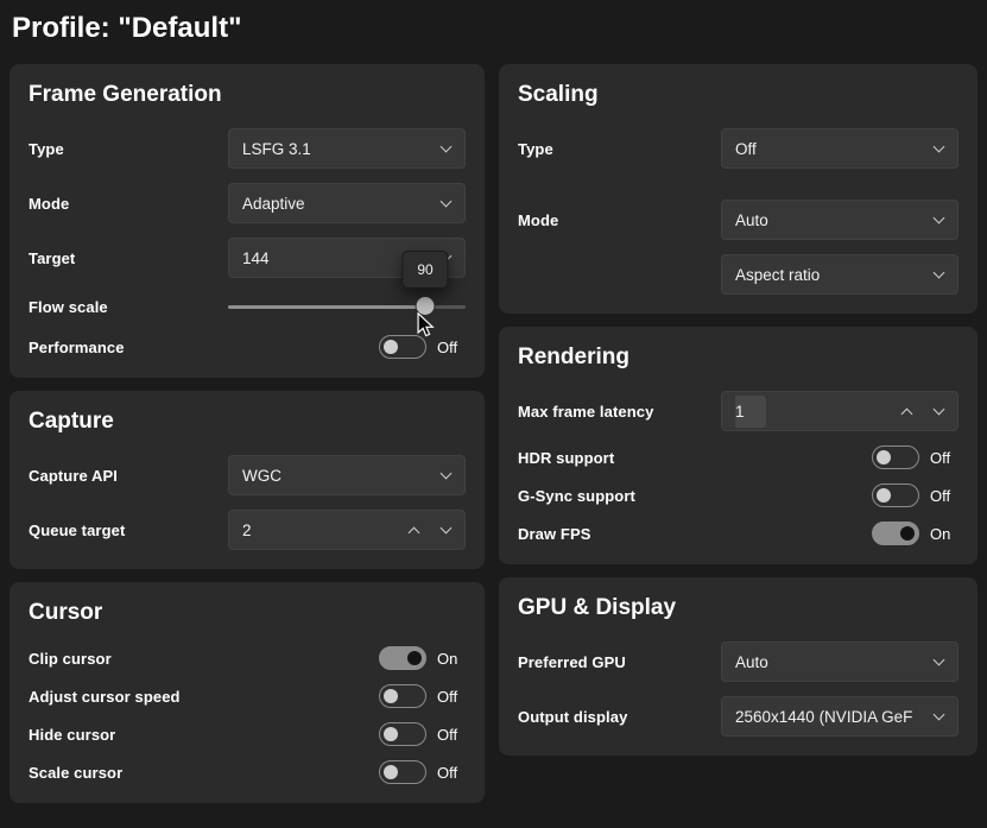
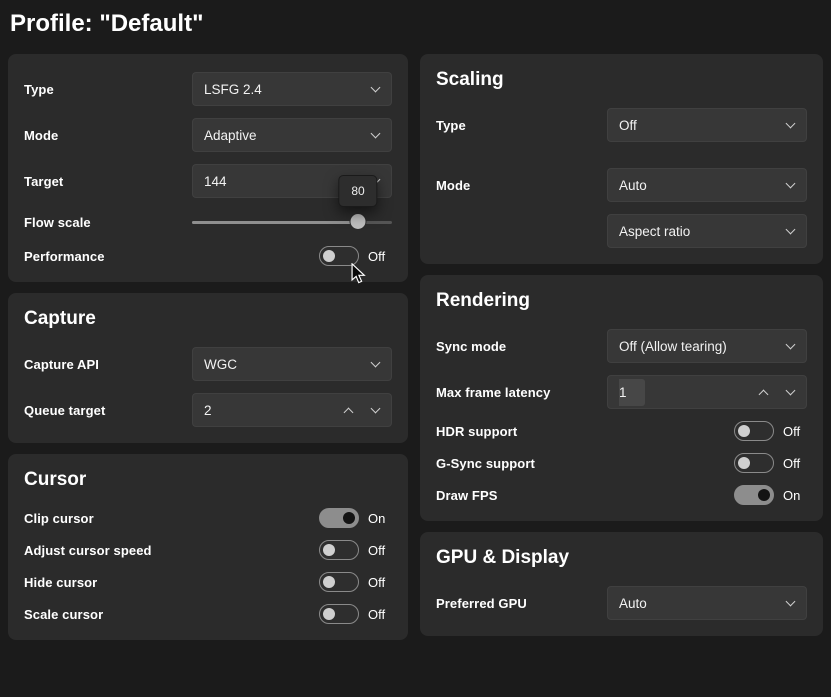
  Profile: "Default"
- Frame Generation
  Type
- LSFG 3.1
+ LSFG 2.4
  Mode
  Adaptive
  Target
  144
  Flow scale
- 90
+ 80
  Performance
  Off
  Capture
  Capture API
  WGC
  Queue target
  2
  Cursor
  Clip cursor
  On
  Adjust cursor speed
  Off
  Hide cursor
  Off
  Scale cursor
  Off
  Scaling
  Type
  Off
  Mode
  Auto
  Aspect ratio
  Rendering
+ Sync mode
+ Off (Allow tearing)
  Max frame latency
  1
  HDR support
  Off
  G-Sync support
  Off
  Draw FPS
  On
  GPU & Display
  Preferred GPU
  Auto
- Output display
- 2560x1440 (NVIDIA GeF
